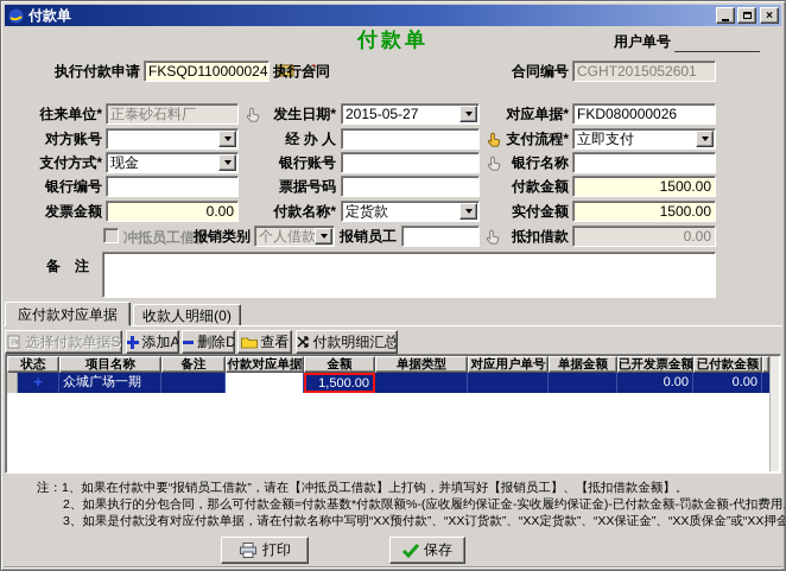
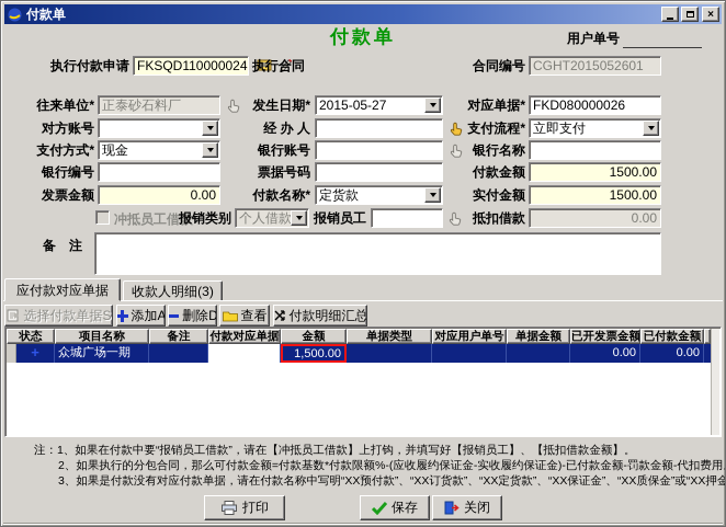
  付款单
  ×
  付款单
  用户单号
  执行付款申请
  FKSQD110000024
  执行合同
  合同编号
  CGHT2015052601
  往来单位*
  正泰砂石料厂
  发生日期*
  2015-05-27
  对应单据*
  FKD080000026
  对方账号
  经 办 人
  支付流程*
  立即支付
  支付方式*
  现金
  银行账号
  银行名称
  银行编号
  票据号码
  付款金额
  1500.00
  发票金额
  0.00
  付款名称*
  定货款
  实付金额
  1500.00
  冲抵员工借款
  报销类别
  个人借款
  报销员工
  抵扣借款
  0.00
  备 注
  应付款对应单据
- 收款人明细(0)
+ 收款人明细(3)
  选择付款单据S
  添加A
  删除D
  查看
  付款明细汇总
  状态
  项目名称
  备注
  付款对应单据
  金额
  单据类型
  对应用户单号
  单据金额
  已开发票金额
  已付款金额
  +
  众城广场一期
  1,500.00
  0.00
  0.00
  注：1、如果在付款中要“报销员工借款”，请在【冲抵员工借款】上打钩，并填写好【报销员工】、【抵扣借款金额】。
  2、如果执行的分包合同，那么可付款金额=付款基数*付款限额%-(应收履约保证金-实收履约保证金)-已付款金额-罚款金额-代扣费用
  3、如果是付款没有对应付款单据，请在付款名称中写明“XX预付款”、“XX订货款”、“XX定货款”、“XX保证金”、“XX质保金”或“XX押金
  打印
  保存
+ 关闭
